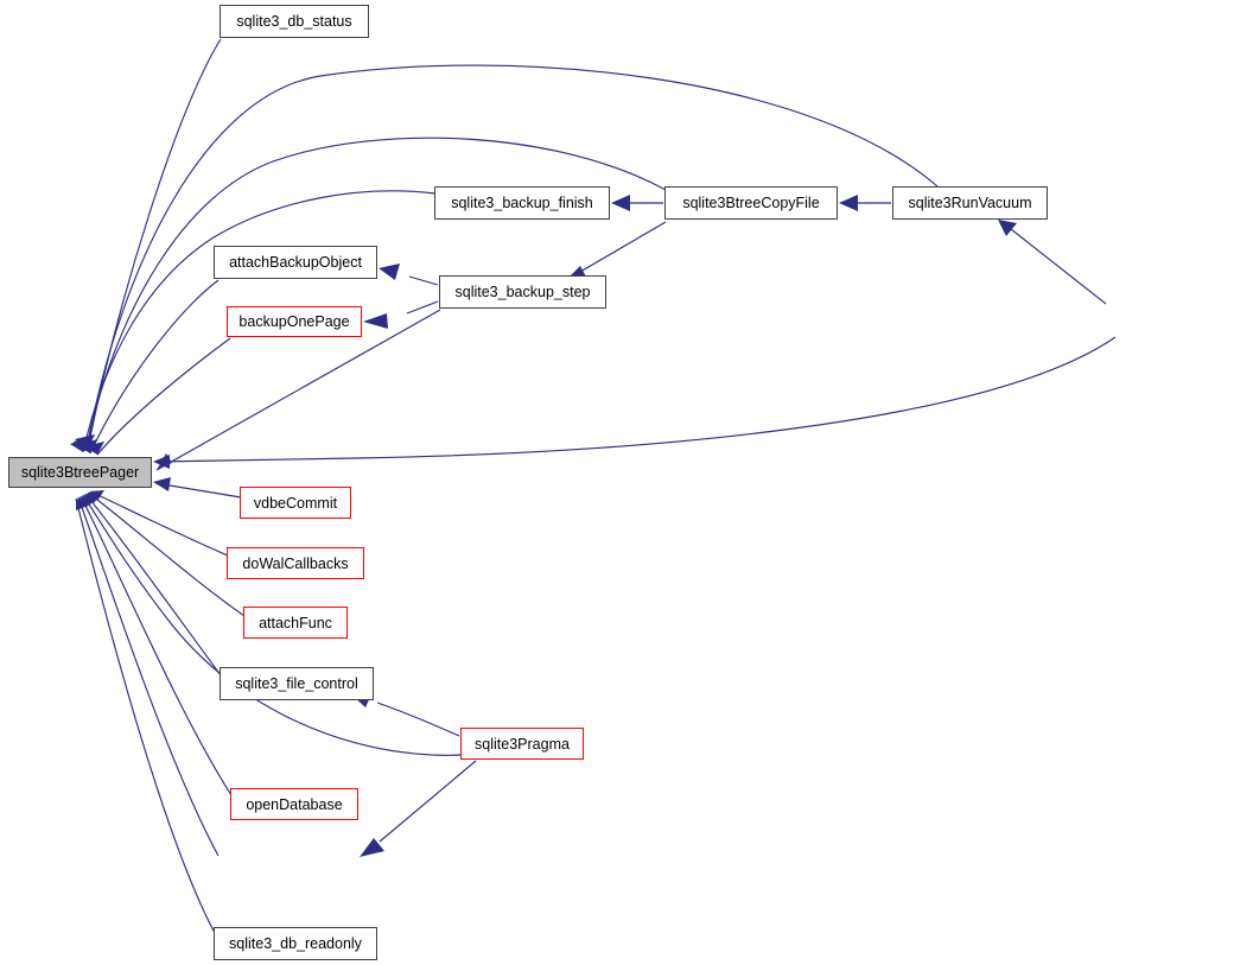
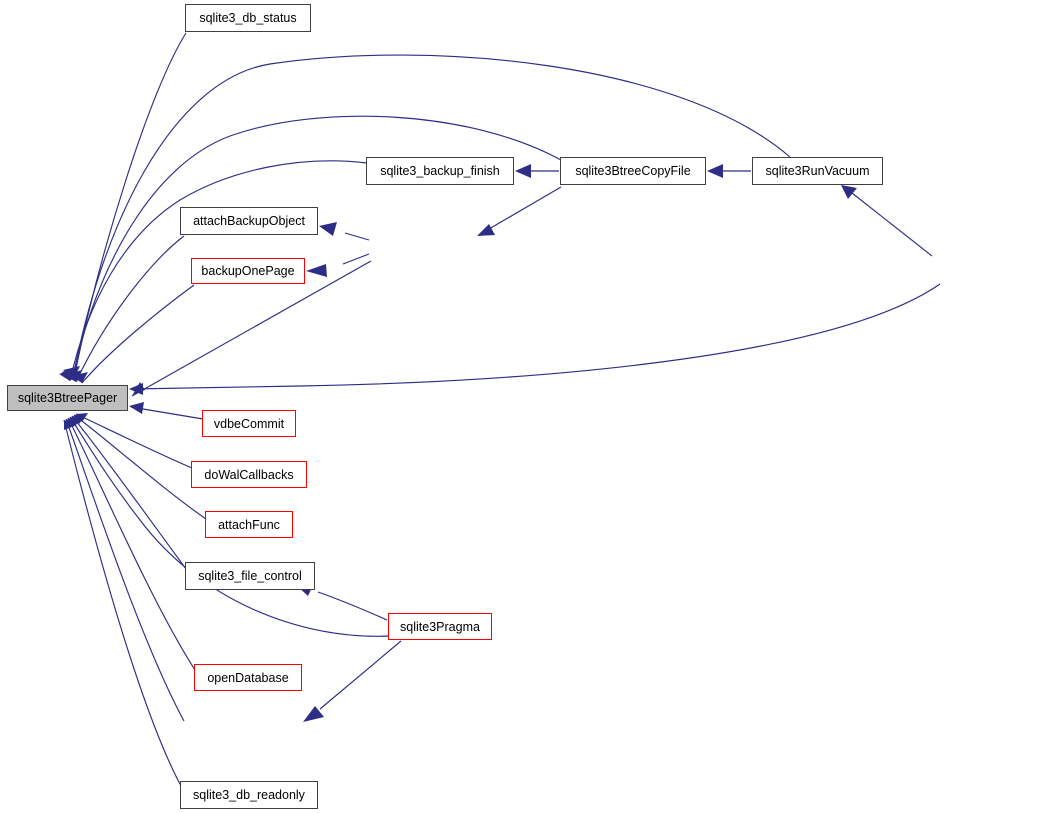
  sqlite3BtreePager
  sqlite3_db_status
  sqlite3_backup_finish
  sqlite3BtreeCopyFile
  sqlite3RunVacuum
  attachBackupObject
- sqlite3_backup_step
  backupOnePage
  vdbeCommit
  doWalCallbacks
  attachFunc
  sqlite3_file_control
  sqlite3Pragma
  openDatabase
  sqlite3_db_readonly
